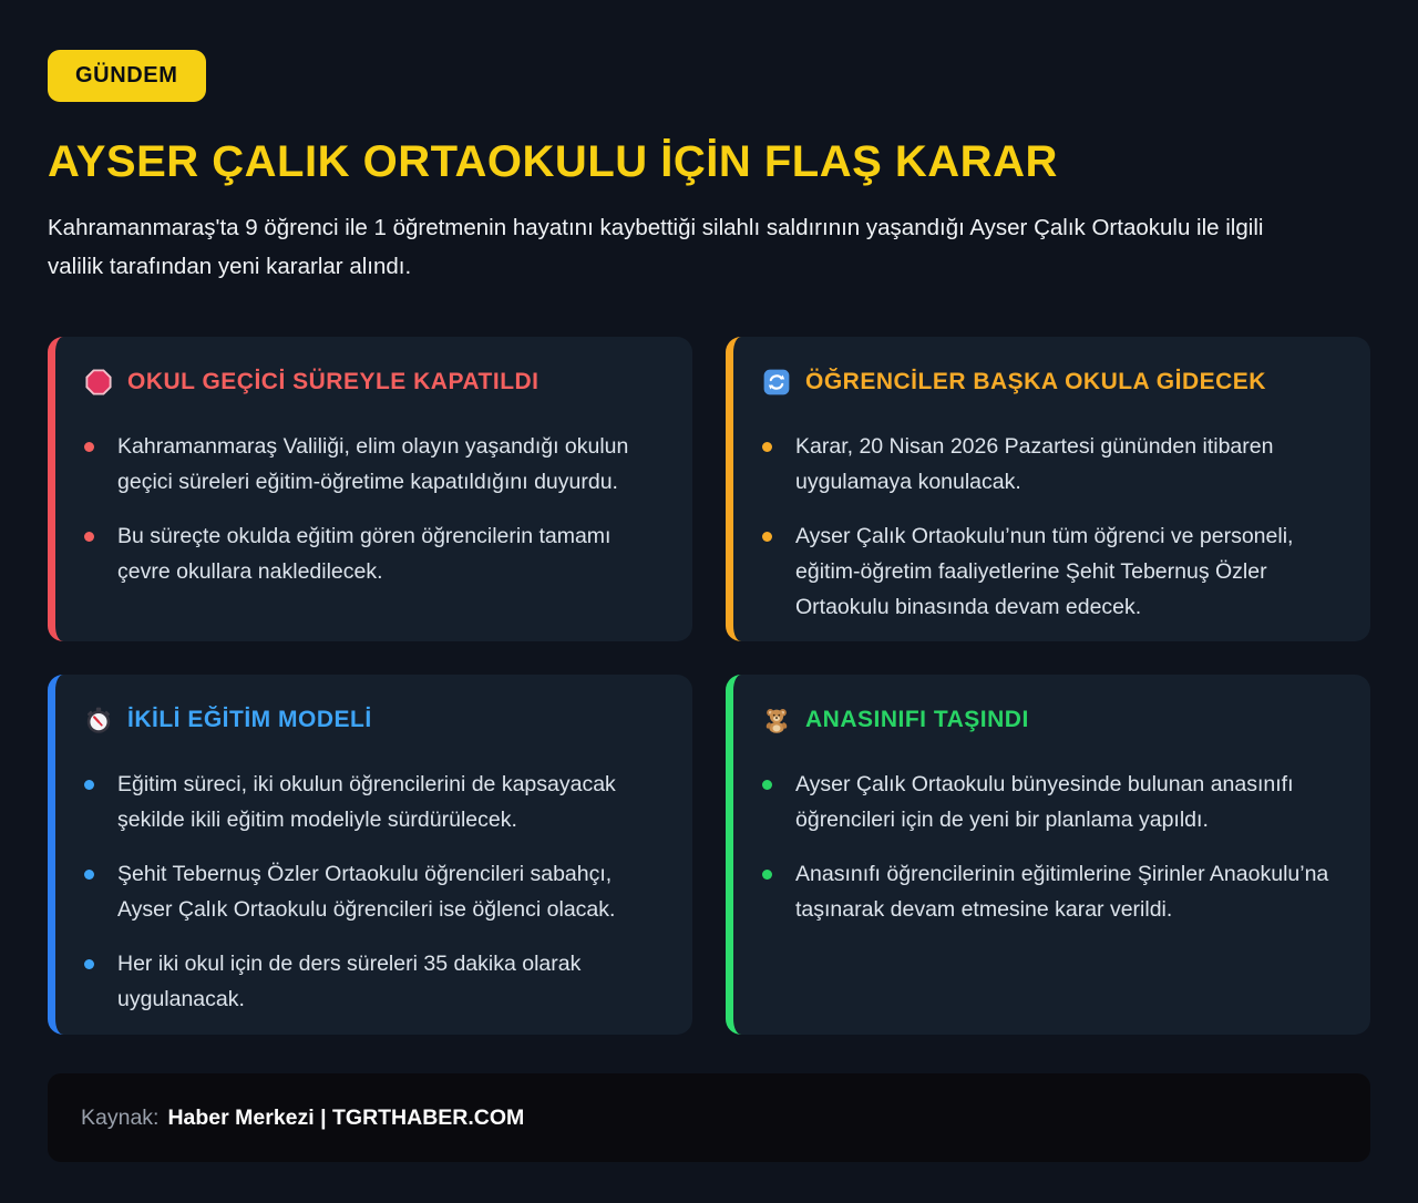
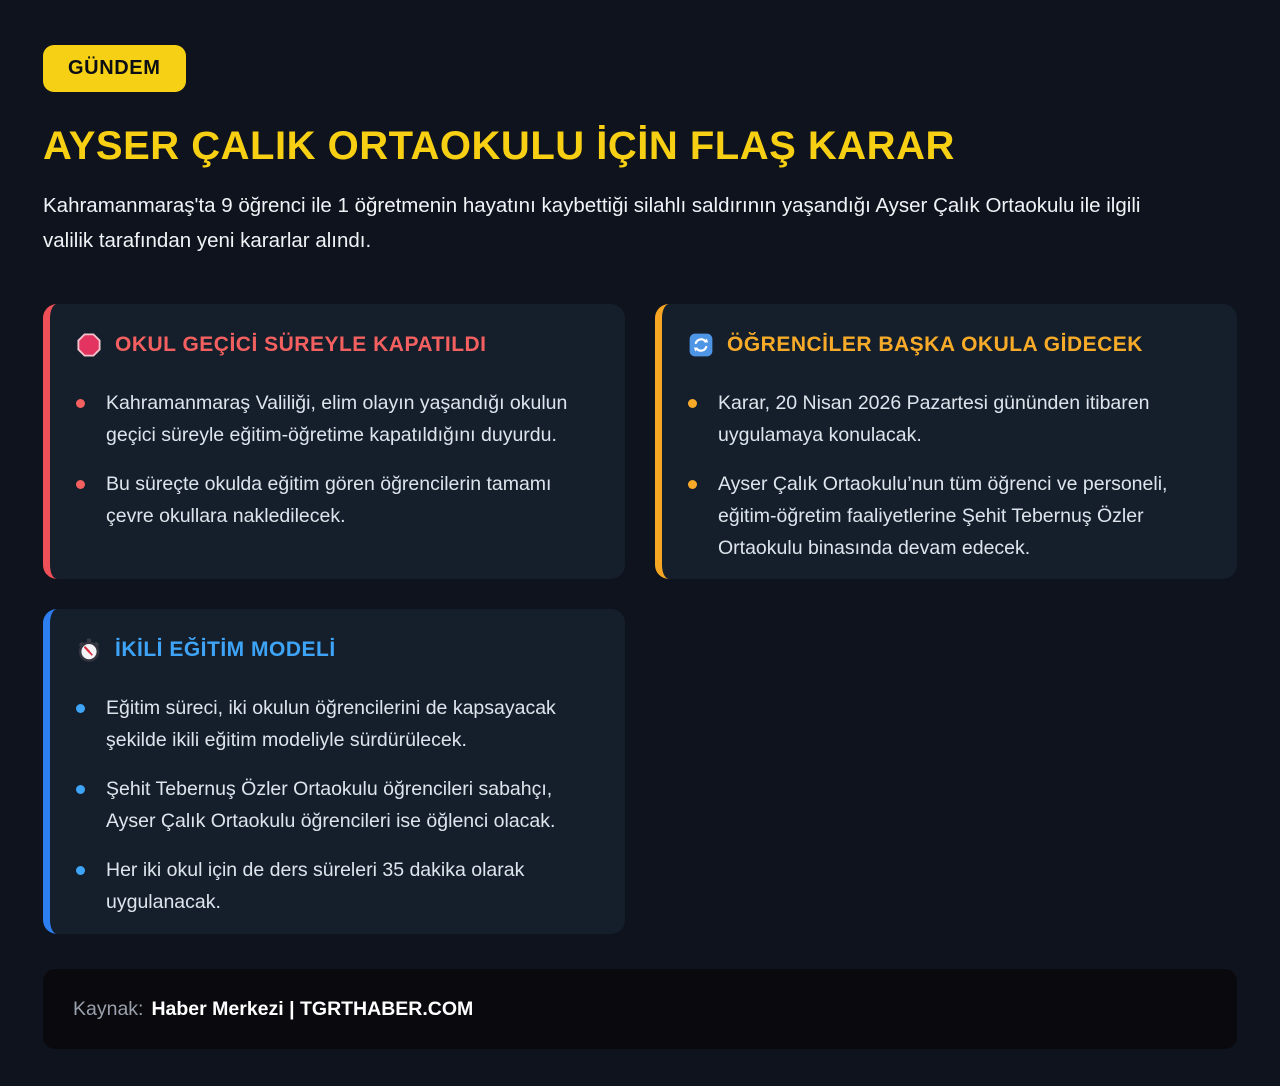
  GÜNDEM
  AYSER ÇALIK ORTAOKULU İÇİN FLAŞ KARAR
  Kahramanmaraş'ta 9 öğrenci ile 1 öğretmenin hayatını kaybettiği silahlı saldırının yaşandığı Ayser Çalık Ortaokulu ile ilgili valilik tarafından yeni kararlar alındı.
  OKUL GEÇİCİ SÜREYLE KAPATILDI
- Kahramanmaraş Valiliği, elim olayın yaşandığı okulun geçici süreleri eğitim-öğretime kapatıldığını duyurdu.
+ Kahramanmaraş Valiliği, elim olayın yaşandığı okulun geçici süreyle eğitim-öğretime kapatıldığını duyurdu.
  Bu süreçte okulda eğitim gören öğrencilerin tamamı çevre okullara nakledilecek.
  ÖĞRENCİLER BAŞKA OKULA GİDECEK
  Karar, 20 Nisan 2026 Pazartesi gününden itibaren uygulamaya konulacak.
  Ayser Çalık Ortaokulu’nun tüm öğrenci ve personeli, eğitim-öğretim faaliyetlerine Şehit Tebernuş Özler Ortaokulu binasında devam edecek.
  İKİLİ EĞİTİM MODELİ
  Eğitim süreci, iki okulun öğrencilerini de kapsayacak şekilde ikili eğitim modeliyle sürdürülecek.
  Şehit Tebernuş Özler Ortaokulu öğrencileri sabahçı, Ayser Çalık Ortaokulu öğrencileri ise öğlenci olacak.
  Her iki okul için de ders süreleri 35 dakika olarak uygulanacak.
- ANASINIFI TAŞINDI
- Ayser Çalık Ortaokulu bünyesinde bulunan anasınıfı öğrencileri için de yeni bir planlama yapıldı.
- Anasınıfı öğrencilerinin eğitimlerine Şirinler Anaokulu’na taşınarak devam etmesine karar verildi.
  Kaynak:
  Haber Merkezi | TGRTHABER.COM
